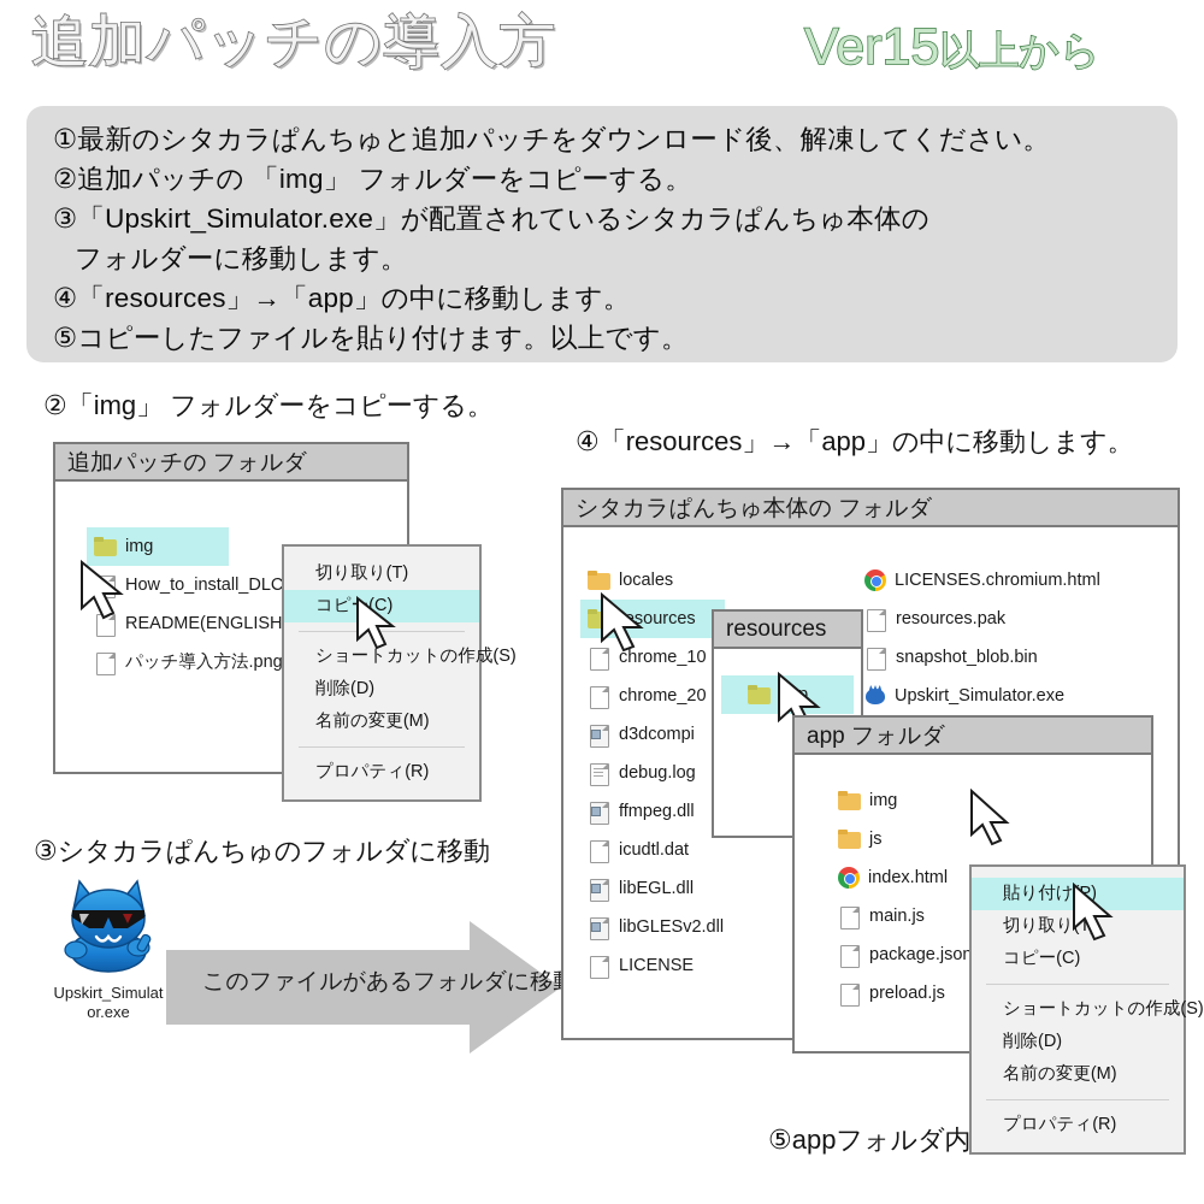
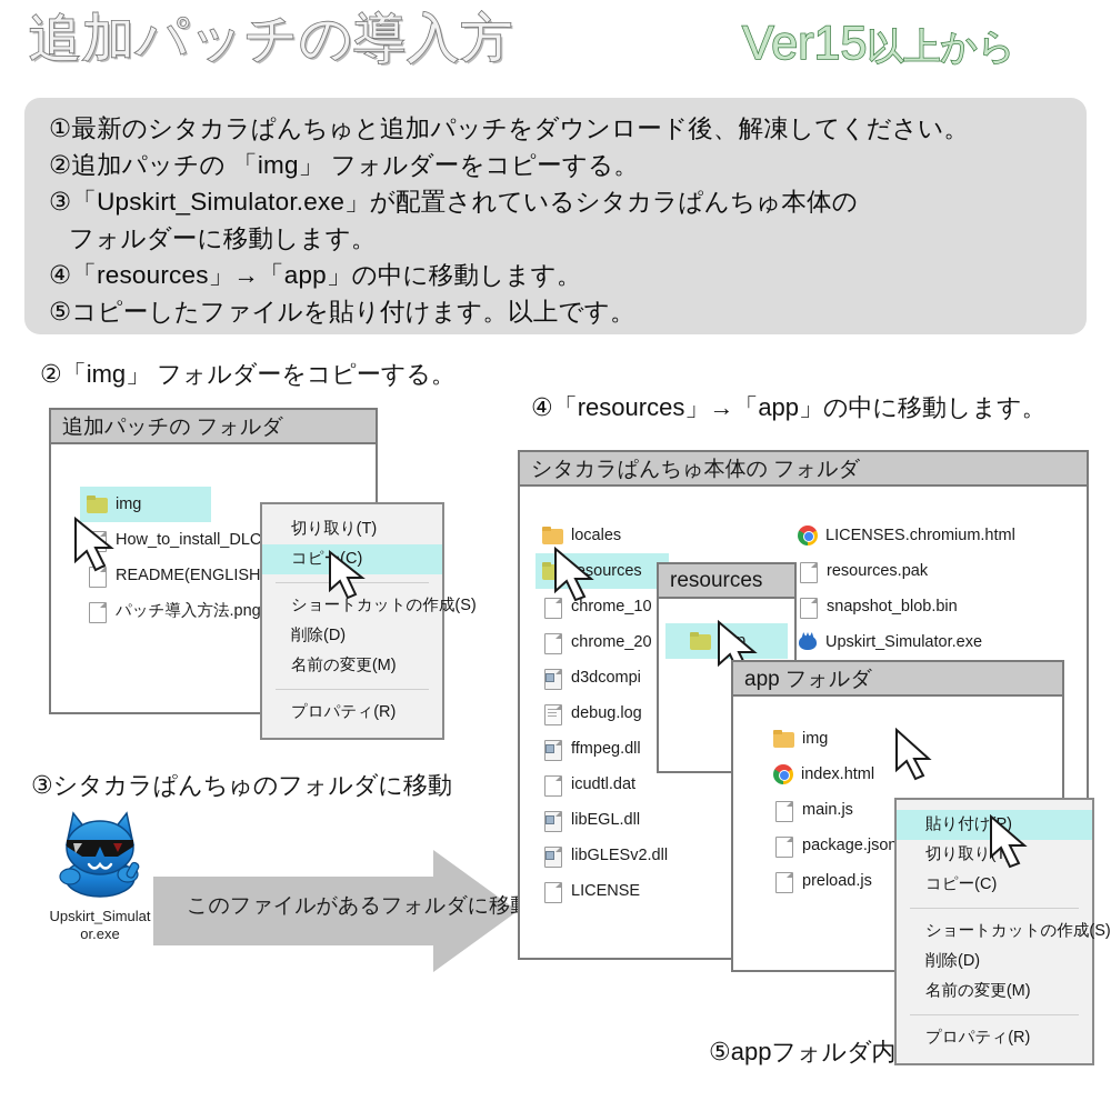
  追加パッチの導入方
  Ver15以上から
  ①最新のシタカラぱんちゅと追加パッチをダウンロード後、解凍してください。
  ②追加パッチの 「img」 フォルダーをコピーする。
  ③「Upskirt_Simulator.exe」が配置されているシタカラぱんちゅ本体の
  フォルダーに移動します。
  ④「resources」→「app」の中に移動します。
  ⑤コピーしたファイルを貼り付けます。以上です。
  ②「img」 フォルダーをコピーする。
  ③シタカラぱんちゅのフォルダに移動
  ④「resources」→「app」の中に移動します。
  追加パッチの フォルダ
  img
  How_to_install_DLC
  README(ENGLISH
  パッチ導入方法.png
  切り取り(T)
  コピ(C)
  ショートカットの作成(S)
  削除(D)
  名前の変更(M)
  プロパティ(R)
  Upskirt_Simulat
  or.exe
  このファイルがあるフォルダに移
  シタカラぱんちゅ本体の フォルダ
  locales
  sources
  chrome_10
  chrome_20
  d3dcompi
  debug.log
  ffmpeg.dll
  icudtl.dat
  libEGL.dll
  libGLESv2.dll
  LICENSE
  LICENSES.chromium.html
  resources.pak
  snapshot_blob.bin
  Upskirt_Simulator.exe
  resources
  app フォルダ
  img
- js
  index.html
  main.js
  package.json
  preload.js
  貼り付け)
  切り取りT
  コピー(C)
  ショートカットの作成(S)
  削除(D)
  名前の変更(M)
  プロパティ(R)
